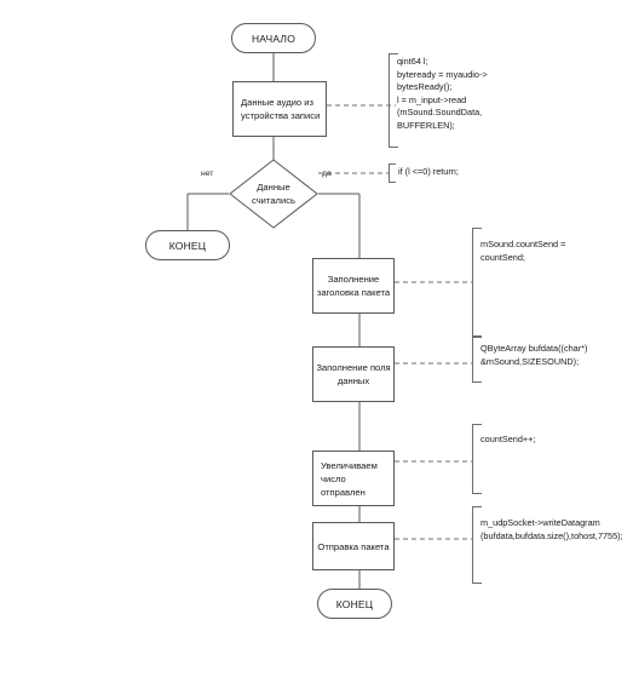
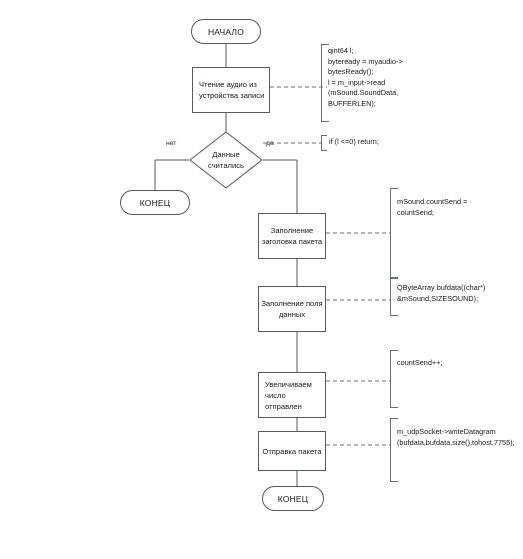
  НАЧАЛО
- Данные аудио из устройства записи
+ Чтение аудио из устройства записи
  Данные
  считались
  КОНЕЦ
  Заполнение заголовка пакета
  Заполнение поля данных
  Увеличиваем число отправлен
  Отправка пакета
  КОНЕЦ
  qint64 l;
  byteready = myaudio->
  bytesReady();
  l = m_input->read
  (mSound.SoundData,
  BUFFERLEN);
  if (l <=0) return;
  mSound.countSend =
  countSend;
  QByteArray bufdata((char*)
  &mSound,SIZESOUND);
  countSend++;
  m_udpSocket->writeDatagram
  (bufdata,bufdata.size(),tohost,7755);
